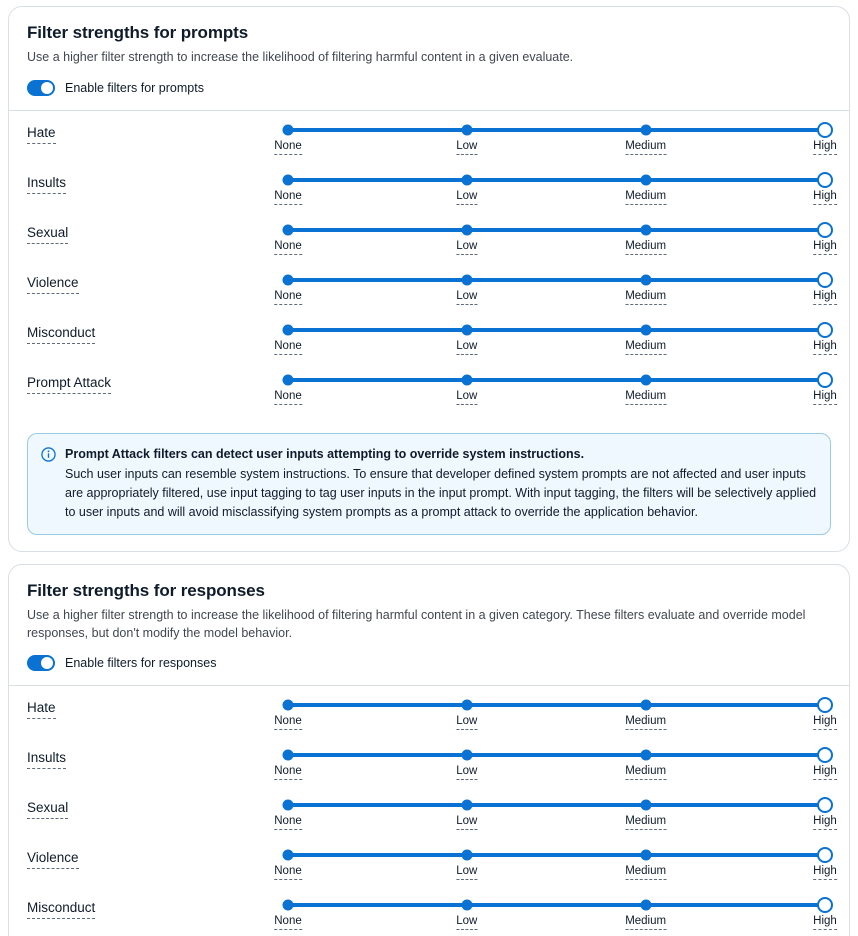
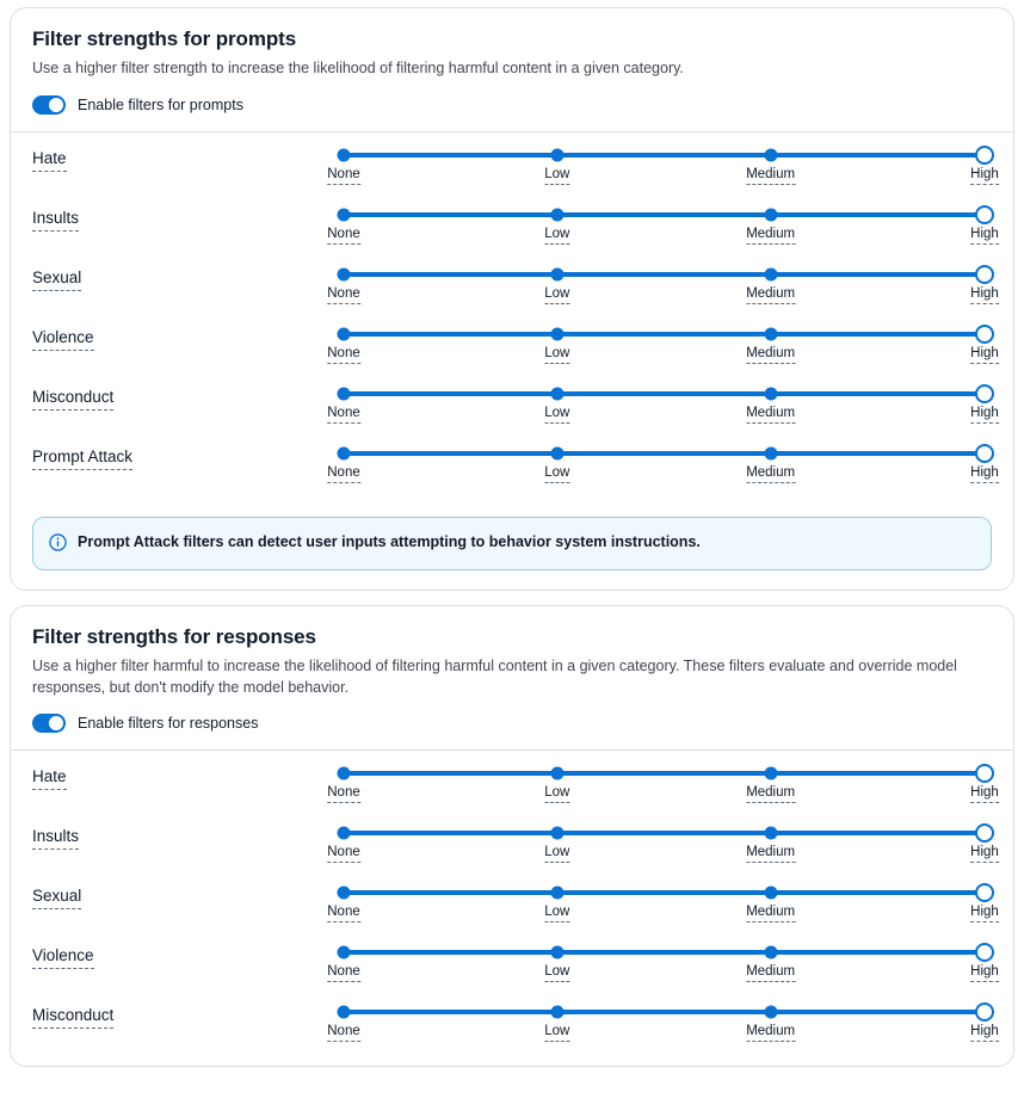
  Filter strengths for prompts
- Use a higher filter strength to increase the likelihood of filtering harmful content in a given evaluate.
+ Use a higher filter strength to increase the likelihood of filtering harmful content in a given category.
  Enable filters for prompts
  Hate
  None
  Low
  Medium
  High
  Insults
  None
  Low
  Medium
  High
  Sexual
  None
  Low
  Medium
  High
  Violence
  None
  Low
  Medium
  High
  Misconduct
  None
  Low
  Medium
  High
  Prompt Attack
  None
  Low
  Medium
  High
- Prompt Attack filters can detect user inputs attempting to override system instructions.
+ Prompt Attack filters can detect user inputs attempting to behavior system instructions.
- Such user inputs can resemble system instructions. To ensure that developer defined system prompts are not affected and user inputs are appropriately filtered, use input tagging to tag user inputs in the input prompt. With input tagging, the filters will be selectively applied to user inputs and will avoid misclassifying system prompts as a prompt attack to override the application behavior.
  Filter strengths for responses
- Use a higher filter strength to increase the likelihood of filtering harmful content in a given category. These filters evaluate and override model responses, but don't modify the model behavior.
+ Use a higher filter harmful to increase the likelihood of filtering harmful content in a given category. These filters evaluate and override model responses, but don't modify the model behavior.
  Enable filters for responses
  Hate
  None
  Low
  Medium
  High
  Insults
  None
  Low
  Medium
  High
  Sexual
  None
  Low
  Medium
  High
  Violence
  None
  Low
  Medium
  High
  Misconduct
  None
  Low
  Medium
  High
